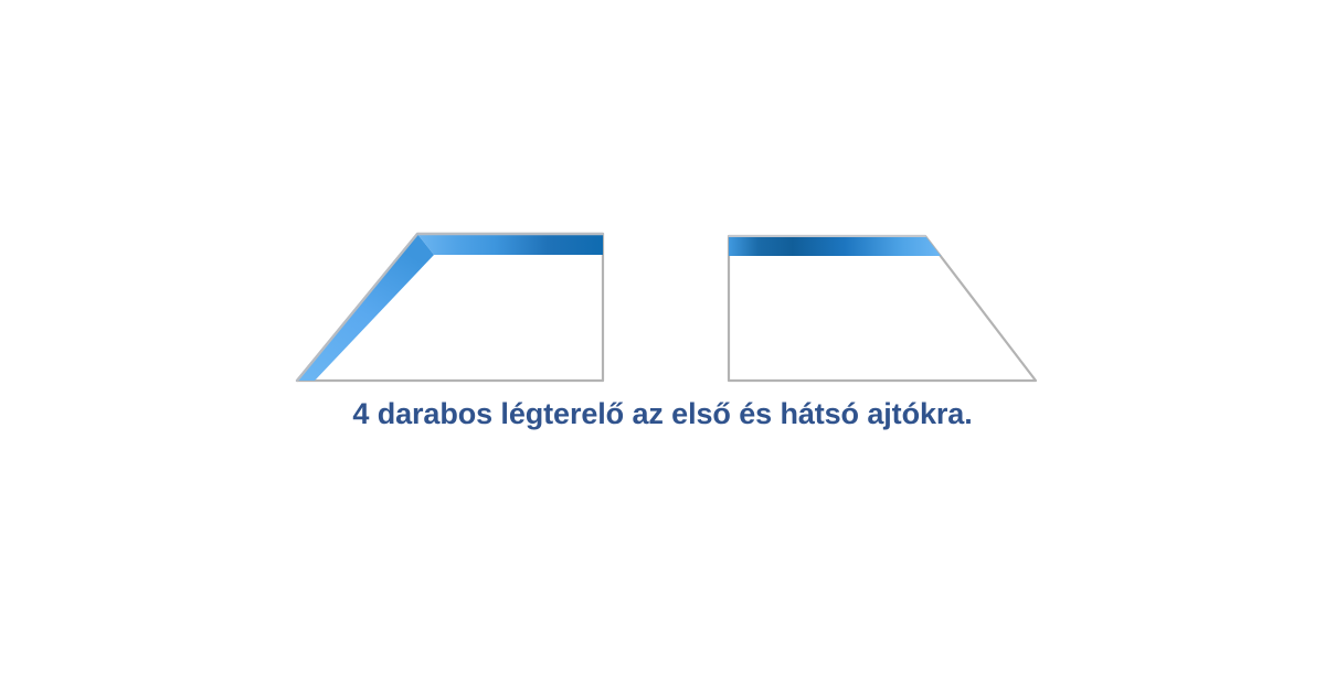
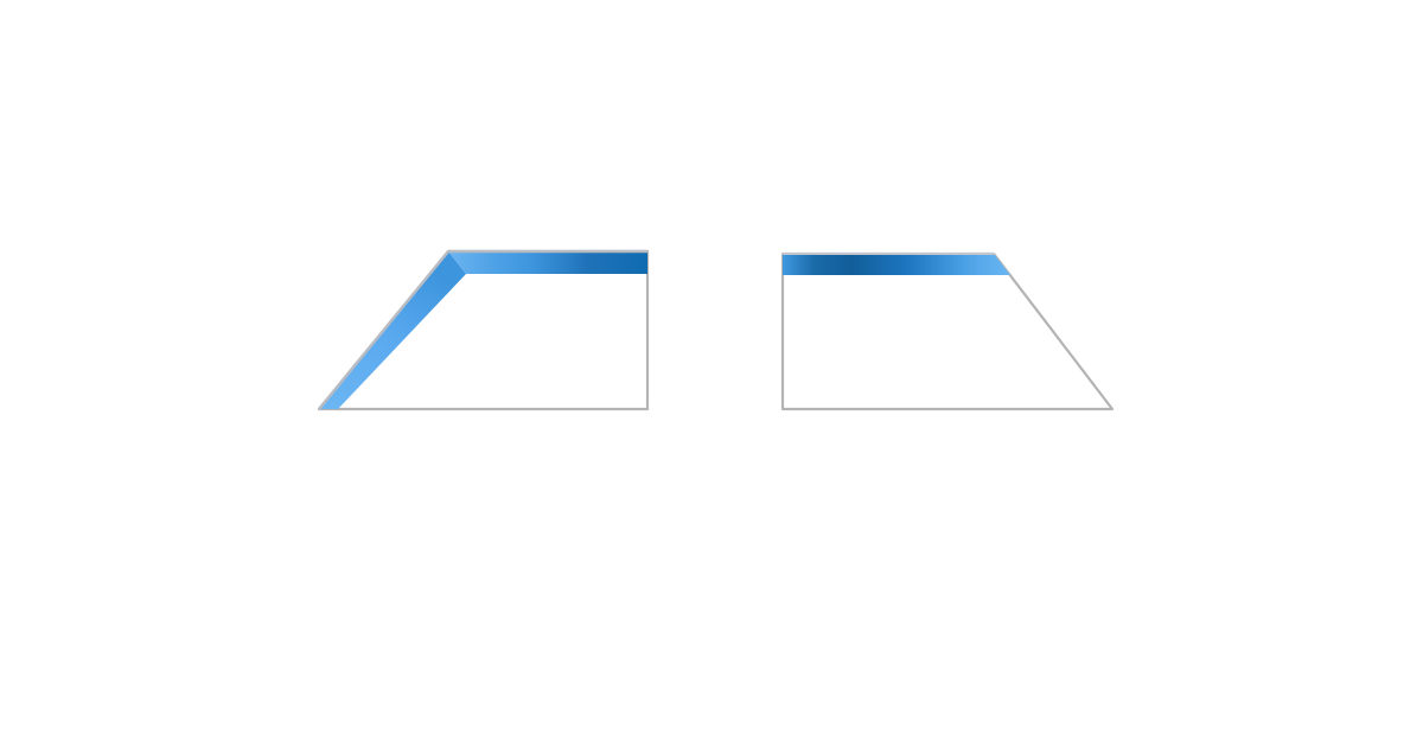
- 4 darabos légterelő az első és hátsó ajtókra.
